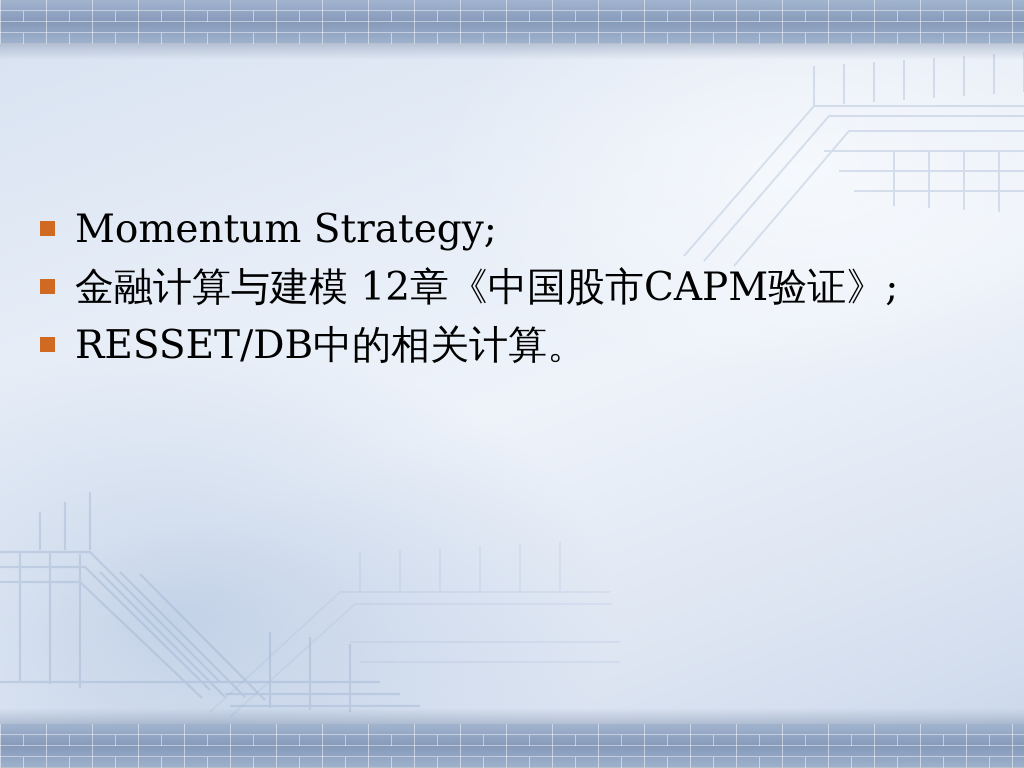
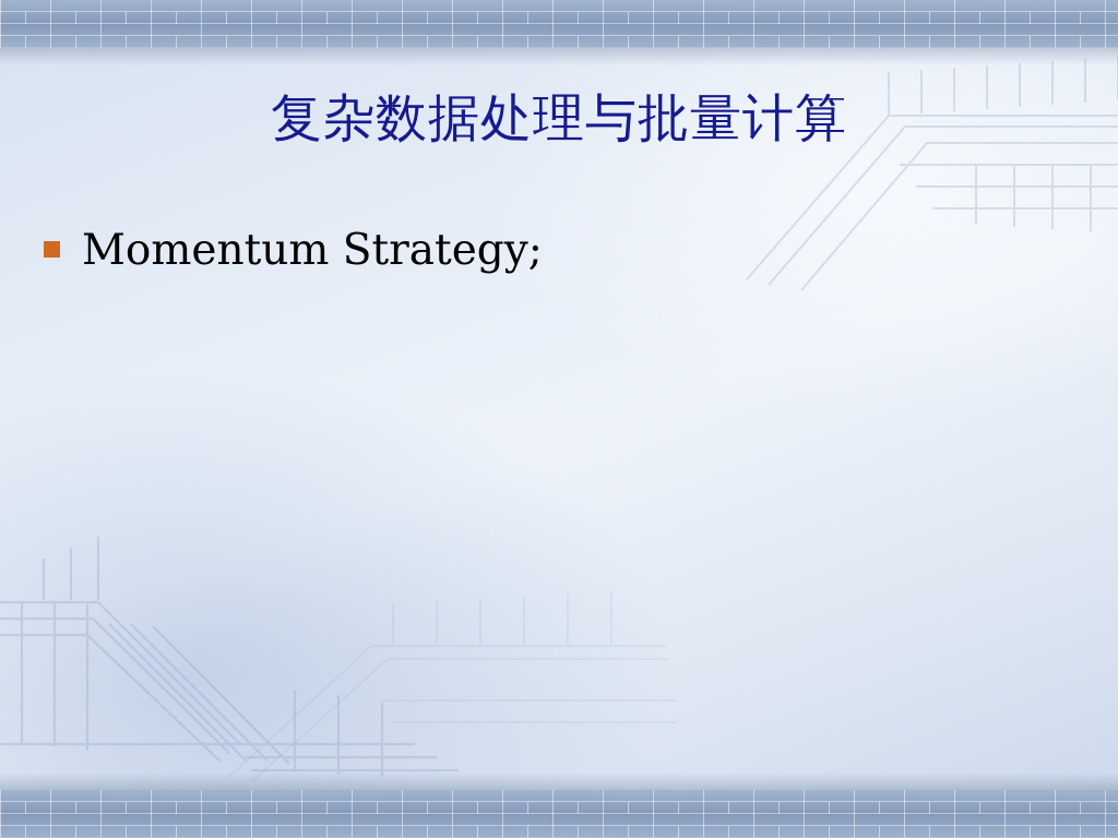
+ 复杂数据处理与批量计算
  Momentum Strategy;
- 金融计算与建模 12章《中国股市CAPM验证》;
- RESSET/DB中的相关计算。
